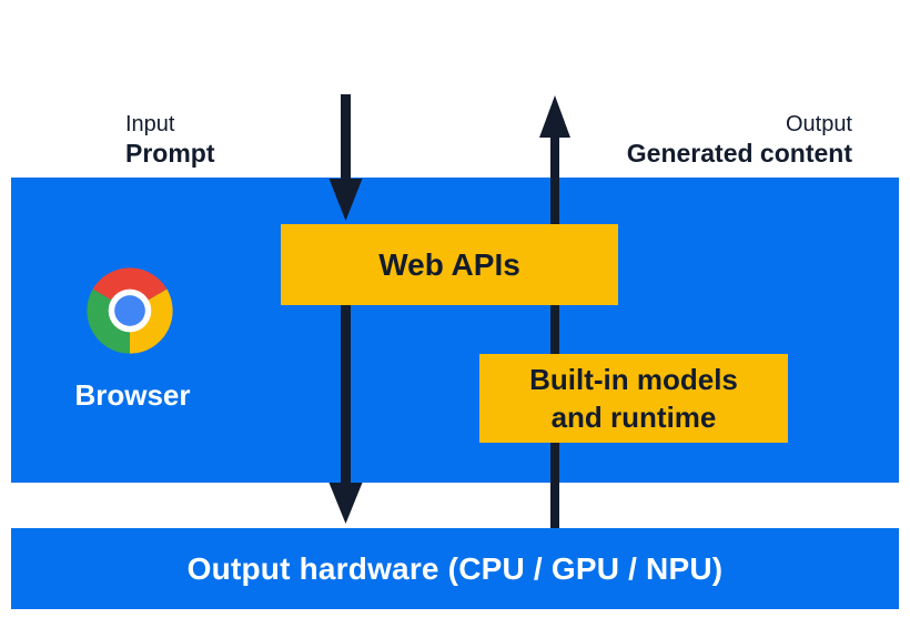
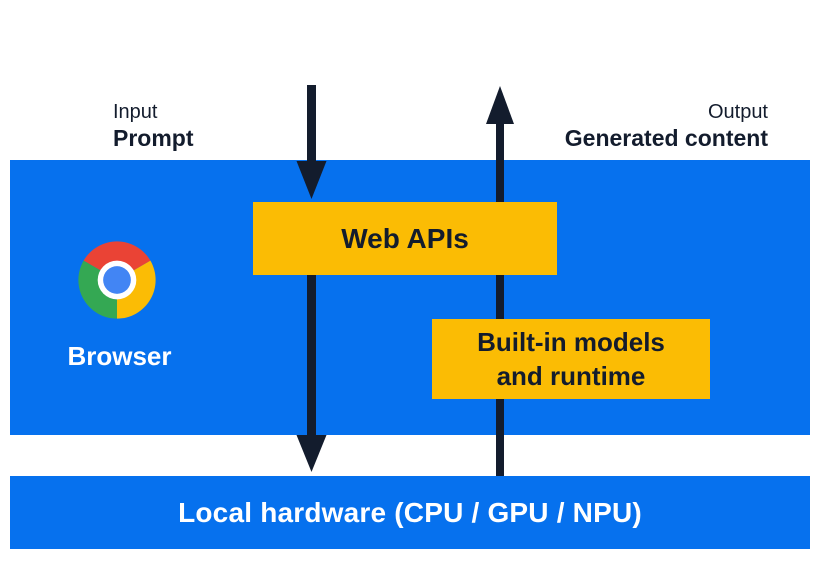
  Input
  Prompt
  Output
  Generated content
  Browser
  Web APIs
  Built-in models
  and runtime
- Output hardware (CPU / GPU / NPU)
+ Local hardware (CPU / GPU / NPU)
